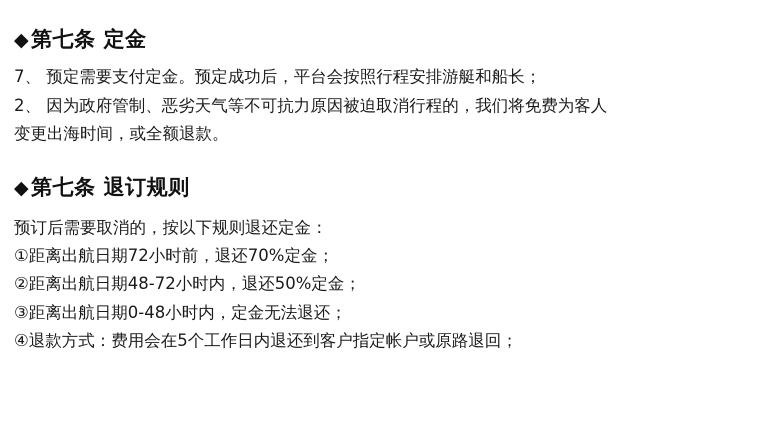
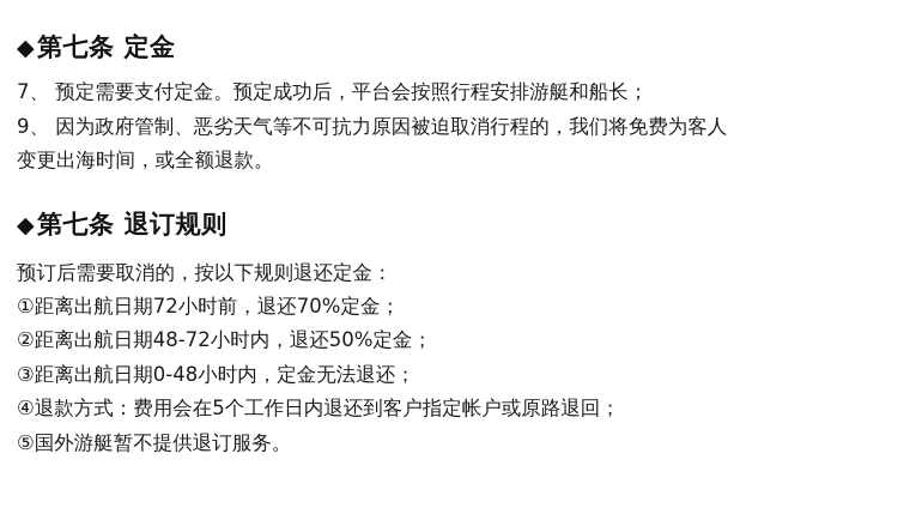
  ◆
  第七条
  定金
  7、 预定需要支付定金。预定成功后，平台会按照行程安排游艇和船长；
- 2、 因为政府管制、恶劣天气等不可抗力原因被迫取消行程的，我们将免费为客人
+ 9、 因为政府管制、恶劣天气等不可抗力原因被迫取消行程的，我们将免费为客人
  变更出海时间，或全额退款。
  ◆
  第七条
  退订规则
  预订后需要取消的，按以下规则退还定金：
  ①距离出航日期72小时前，退还70%定金；
  ②距离出航日期48-72小时内，退还50%定金；
  ③距离出航日期0-48小时内，定金无法退还；
  ④退款方式：费用会在5个工作日内退还到客户指定帐户或原路退回；
+ ⑤国外游艇暂不提供退订服务。
